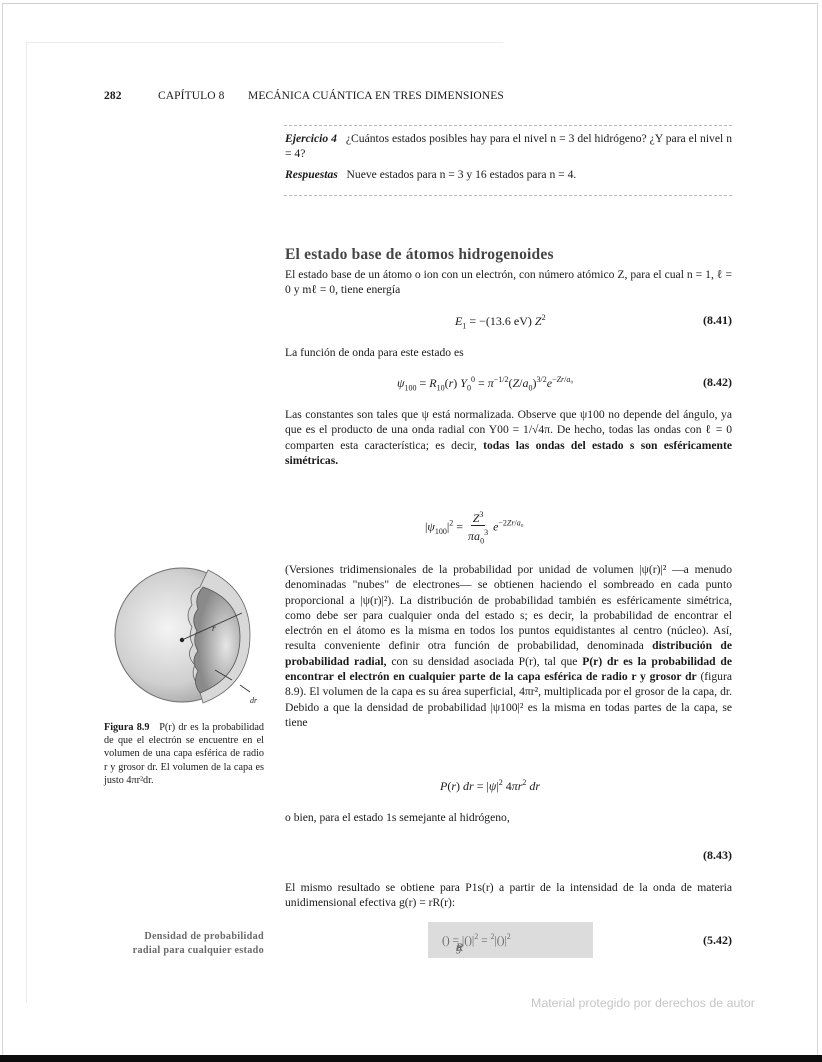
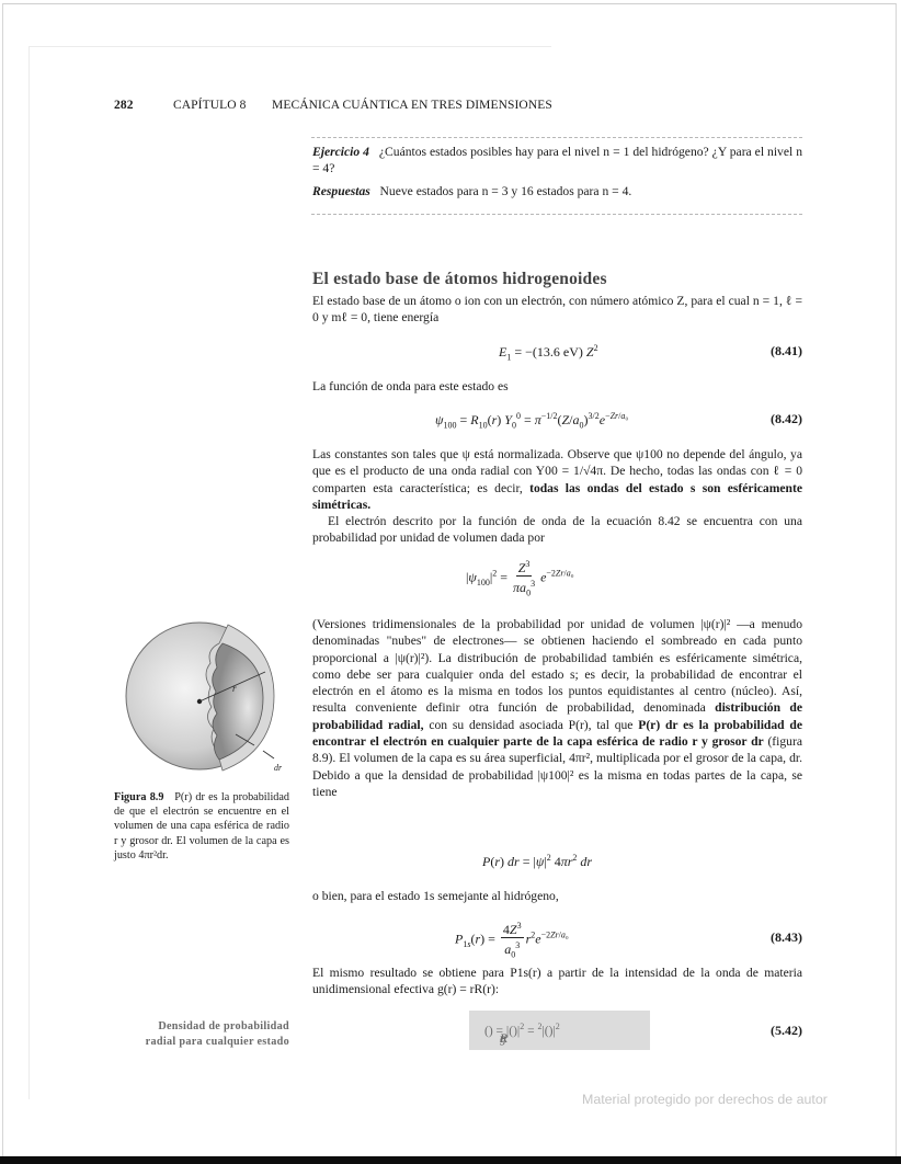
  282
  CAPÍTULO 8
  MECÁNICA CUÁNTICA EN TRES DIMENSIONES
- Ejercicio 4 ¿Cuántos estados posibles hay para el nivel n = 3 del hidrógeno? ¿Y para el nivel n = 4?
+ Ejercicio 4 ¿Cuántos estados posibles hay para el nivel n = 1 del hidrógeno? ¿Y para el nivel n = 4?
  Respuestas Nueve estados para n = 3 y 16 estados para n = 4.
  El estado base de átomos hidrogenoides
  El estado base de un átomo o ion con un electrón, con número atómico Z, para el cual n = 1, ℓ = 0 y mℓ = 0, tiene energía
  E1 = −(13.6 eV) Z2
  (8.41)
  La función de onda para este estado es
  ψ100 = R10(r) Y00 = π−1/2(Z/a0)3/2e−Zr/a₀
  (8.42)
  Las constantes son tales que ψ está normalizada. Observe que ψ100 no depende del ángulo, ya que es el producto de una onda radial con Y00 = 1/√4π. De hecho, todas las ondas con ℓ = 0 comparten esta característica; es decir, todas las ondas del estado s son esféricamente simétricas.
+ El electrón descrito por la función de onda de la ecuación 8.42 se encuentra con una probabilidad por unidad de volumen dada por
  |ψ100|2 =
  Z3
  πa03
  e−2Zr/a₀
  (Versiones tridimensionales de la probabilidad por unidad de volumen |ψ(r)|² —a menudo denominadas "nubes" de electrones— se obtienen haciendo el sombreado en cada punto proporcional a |ψ(r)|²). La distribución de probabilidad también es esféricamente simétrica, como debe ser para cualquier onda del estado s; es decir, la probabilidad de encontrar el electrón en el átomo es la misma en todos los puntos equidistantes al centro (núcleo). Así, resulta conveniente definir otra función de probabilidad, denominada distribución de probabilidad radial, con su densidad asociada P(r), tal que P(r) dr es la probabilidad de encontrar el electrón en cualquier parte de la capa esférica de radio r y grosor dr (figura 8.9). El volumen de la capa es su área superficial, 4πr², multiplicada por el grosor de la capa, dr. Debido a que la densidad de probabilidad |ψ100|² es la misma en todas partes de la capa, se tiene
  P(r) dr = |ψ|2 4πr2 dr
  o bien, para el estado 1s semejante al hidrógeno,
+ P1s(r) =
+ 4Z3
+ a03
+ r2e−2Zr/a₀
  (8.43)
  El mismo resultado se obtiene para P1s(r) a partir de la intensidad de la onda de materia unidimensional efectiva g(r) = rR(r):
  P
  (
  r
  ) = |
  g
  (
  )|2 =
  2|
  R
  (
  )|2
  (5.42)
  r
  dr
  Figura 8.9 P(r) dr es la probabilidad de que el electrón se encuentre en el volumen de una capa esférica de radio r y grosor dr. El volumen de la capa es justo 4πr²dr.
  Densidad de probabilidad
  radial para cualquier estado
  Material protegido por derechos de autor
